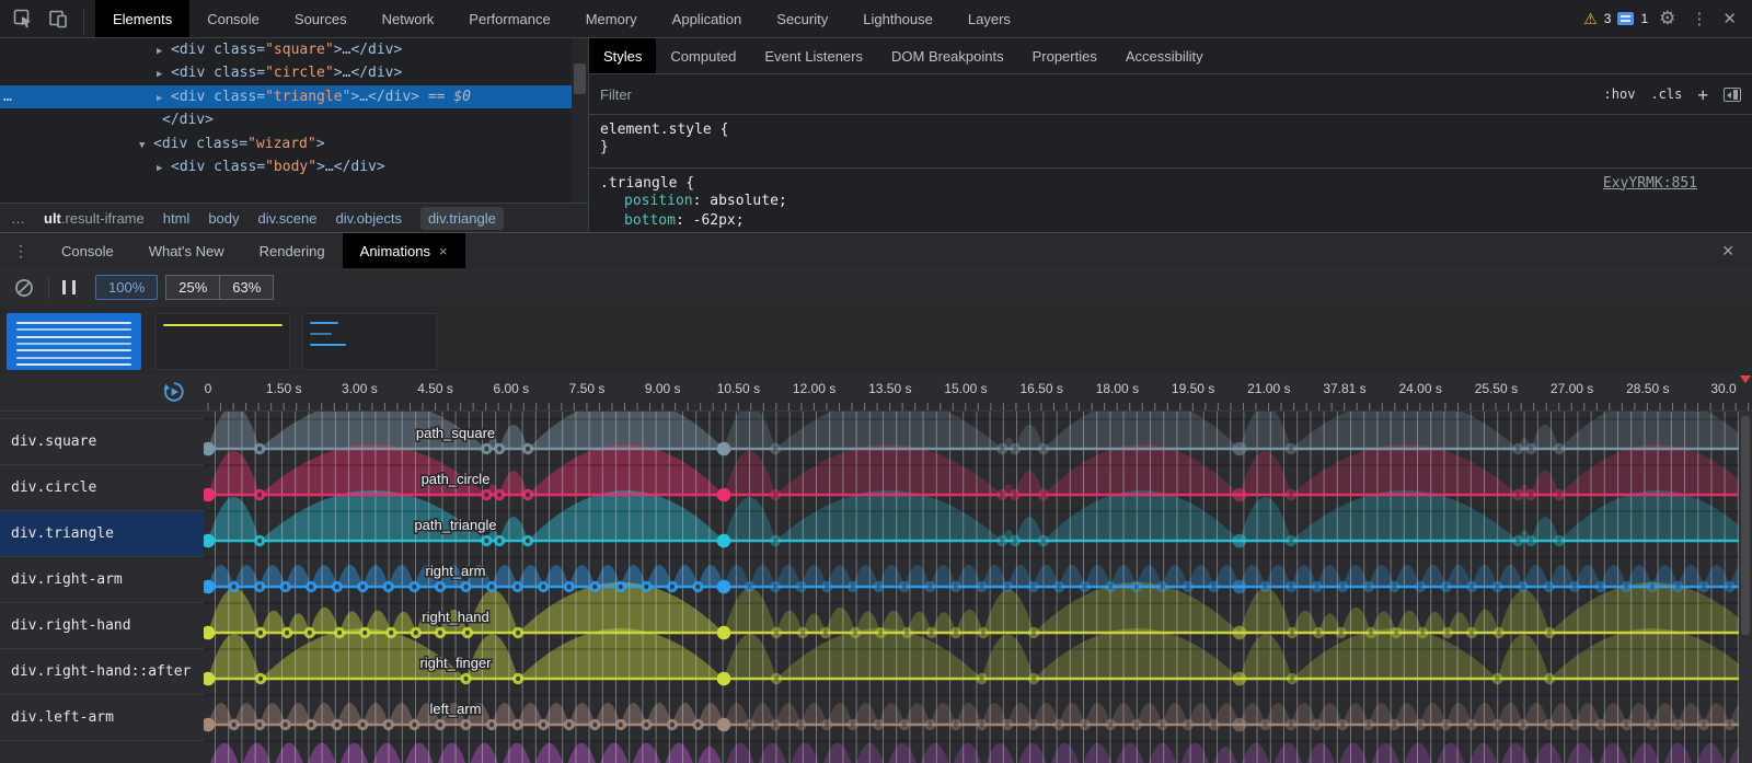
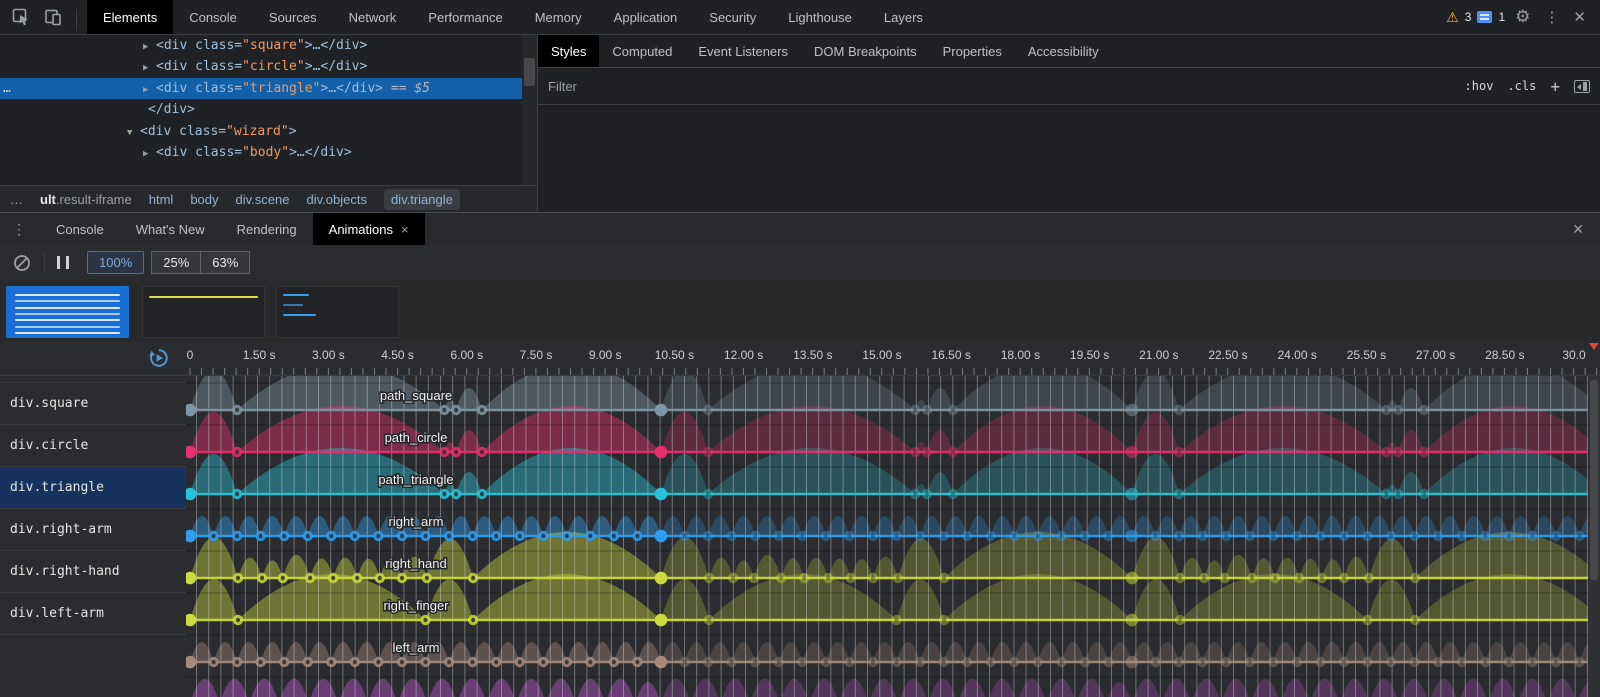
  Elements
  Console
  Sources
  Network
  Performance
  Memory
  Application
  Security
  Lighthouse
  Layers
  ⚠
  3
  1
  ⚙
  ⋮
  ✕
  ▶ <div class="square">…</div>
  ▶ <div class="circle">…</div>
  …
- ▶ <div class="triangle">…</div> == $0
+ ▶ <div class="triangle">…</div> == $5
  </div>
  ▼ <div class="wizard">
  ▶ <div class="body">…</div>
  …
  ult.result-iframe
  html
  body
  div.scene
  div.objects
  div.triangle
  Styles
  Computed
  Event Listeners
  DOM Breakpoints
  Properties
  Accessibility
  Filter
  :hov
  .cls
  +
- element.style {
- }
- .triangle {
- ExyYRMK:851
- position: absolute;
- bottom: -62px;
  ⋮
  Console
  What's New
  Rendering
  Animations
  ×
  ✕
  100%
  25%
  63%
  0
  1.50 s
  3.00 s
  4.50 s
  6.00 s
  7.50 s
  9.00 s
  10.50 s
  12.00 s
  13.50 s
  15.00 s
  16.50 s
  18.00 s
  19.50 s
  21.00 s
- 37.81 s
+ 22.50 s
  24.00 s
  25.50 s
  27.00 s
  28.50 s
  30.0
  div.square
  div.circle
  div.triangle
  div.right-arm
  div.right-hand
- div.right-hand::after
  div.left-arm
  path_square
  path_circle
  path_triangle
  right_arm
  right_hand
  right_finger
  left_arm
